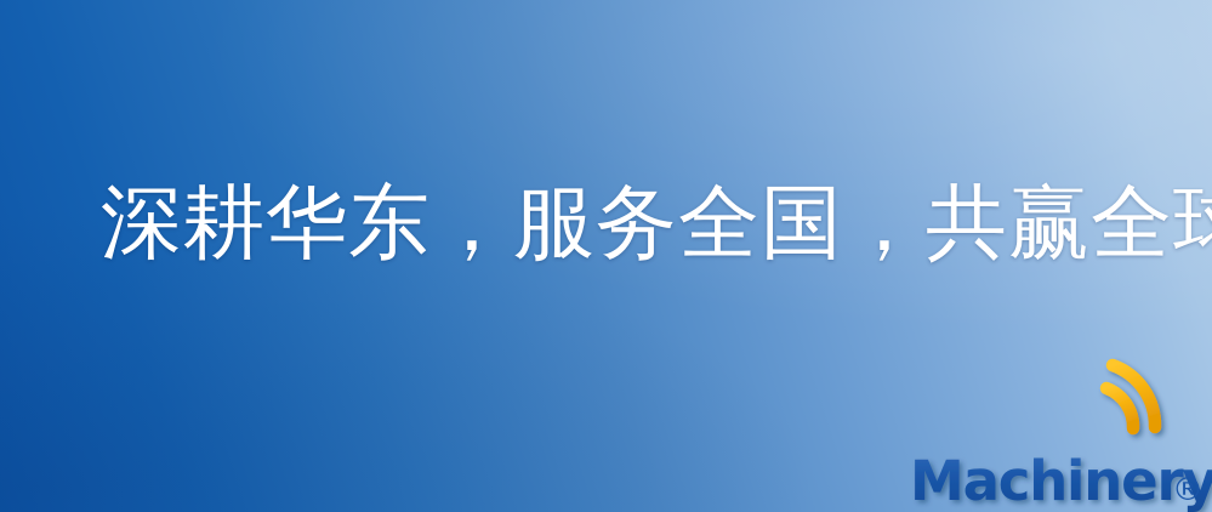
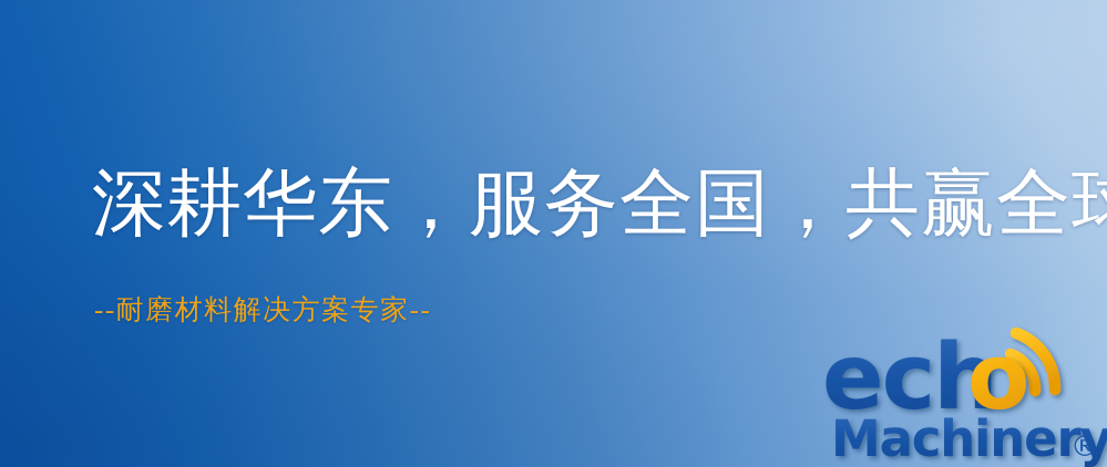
  深耕华东，服务全国，共赢全
+ --耐磨材料解决方案专家--
+ ech
+ o
  Machinery
  ®
